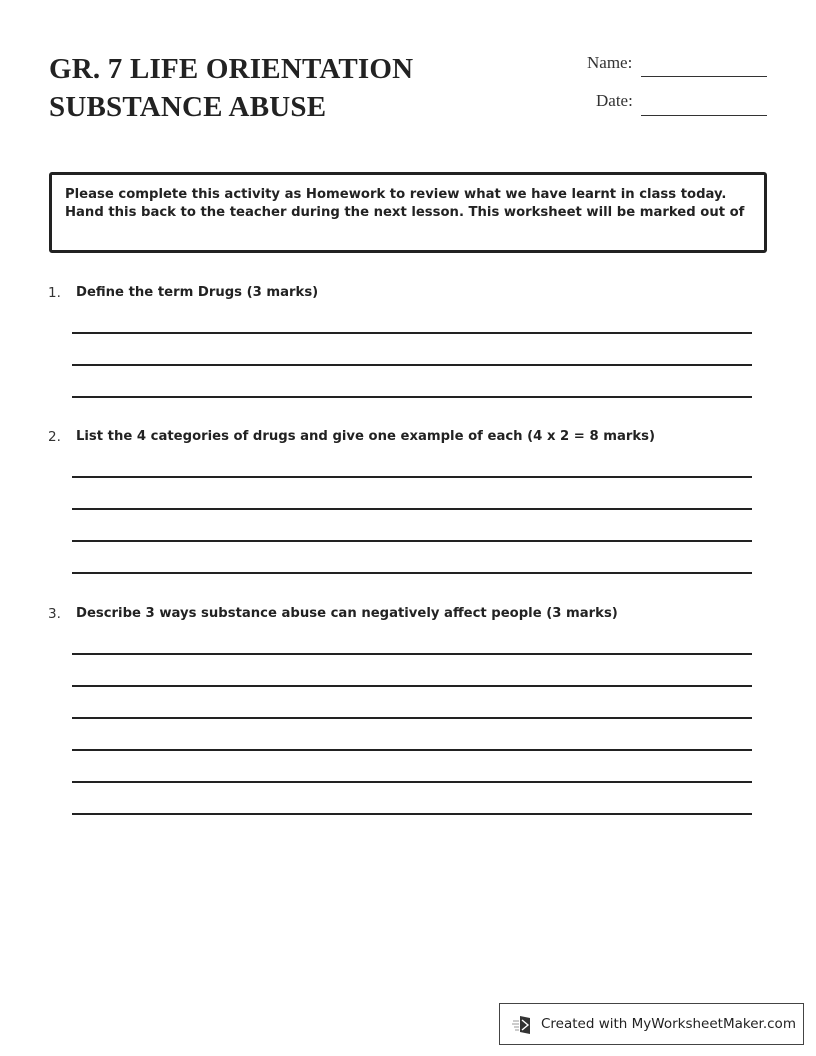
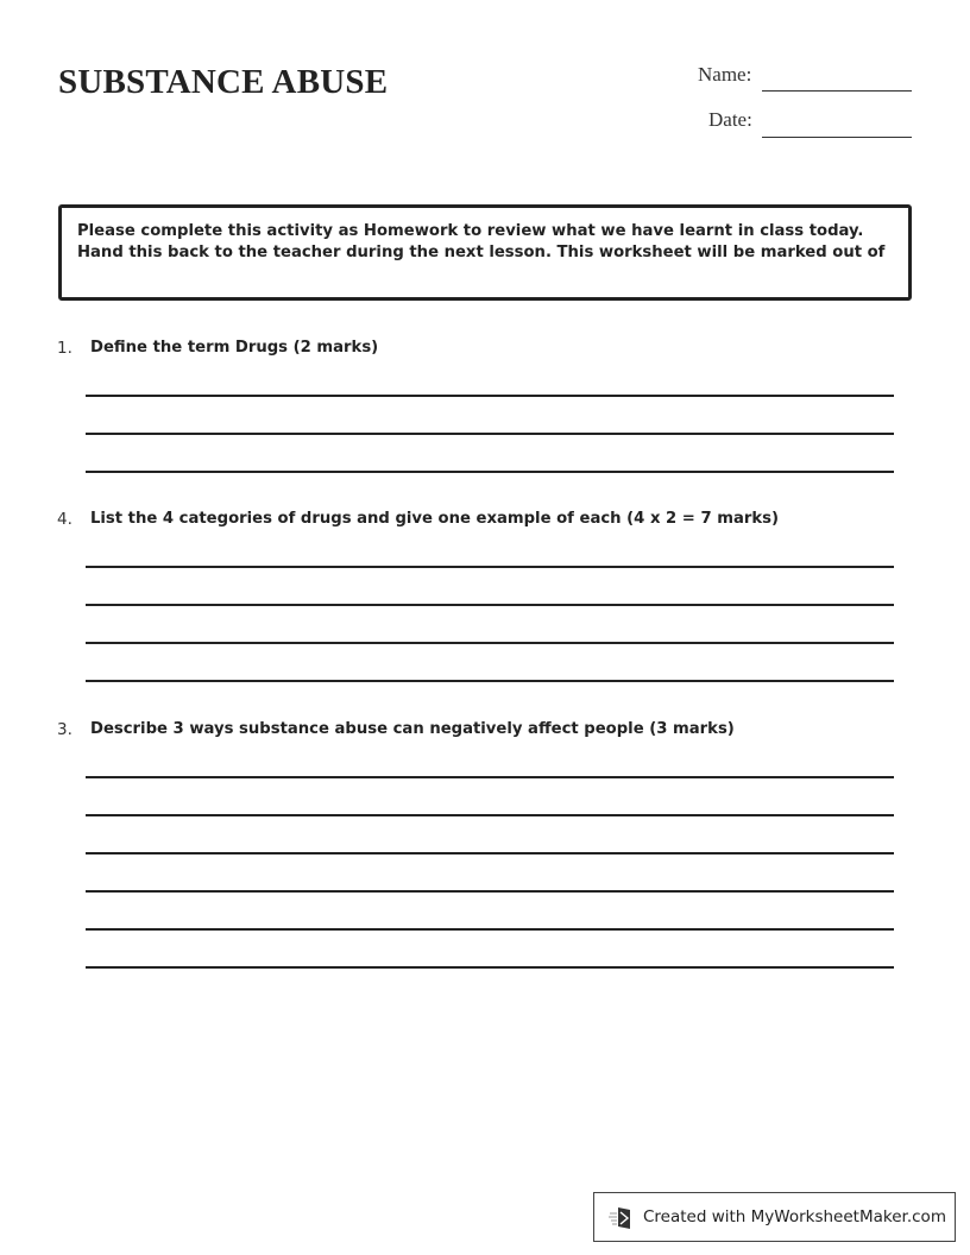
- GR. 7 LIFE ORIENTATION
  SUBSTANCE ABUSE
  Name:
  Date:
  Please complete this activity as Homework to review what we have learnt in class today. Hand this back to the teacher during the next lesson. This worksheet will be marked out of
  1.
- Define the term Drugs (3 marks)
+ Define the term Drugs (2 marks)
- 2.
+ 4.
- List the 4 categories of drugs and give one example of each (4 x 2 = 8 marks)
+ List the 4 categories of drugs and give one example of each (4 x 2 = 7 marks)
  3.
  Describe 3 ways substance abuse can negatively affect people (3 marks)
  Created with MyWorksheetMaker.com
